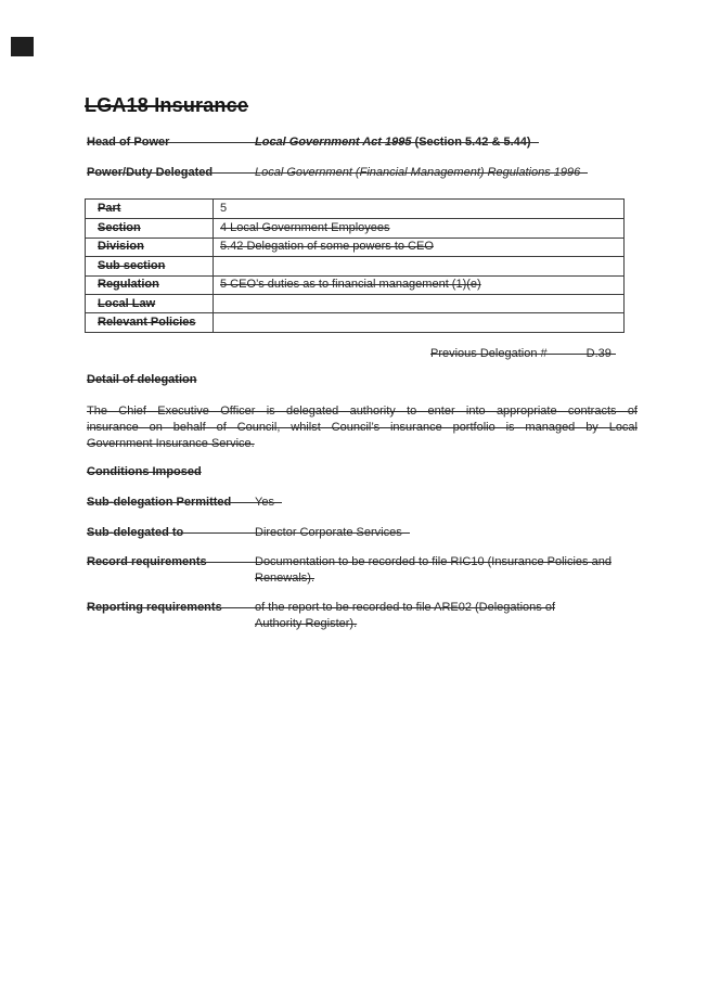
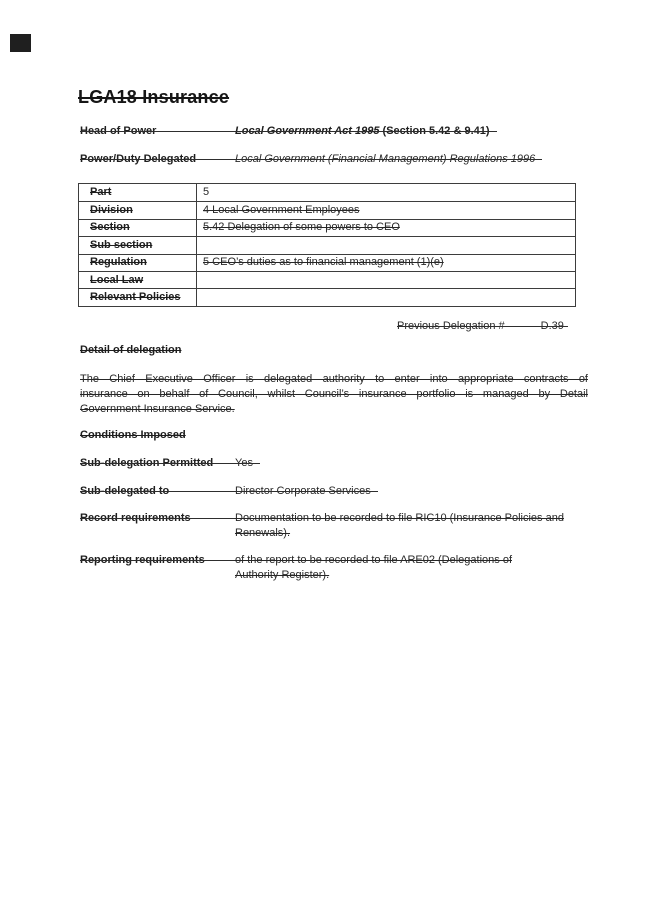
  LGA18 Insurance
  Head of Power
- Local Government Act 1995 (Section 5.42 & 5.44)
+ Local Government Act 1995 (Section 5.42 & 9.41)
  Power/Duty Delegated
  Local Government (Financial Management) Regulations 1996
  Part
  5
- Section
+ Division
  4 Local Government Employees
- Division
+ Section
  5.42 Delegation of some powers to CEO
  Sub section
  Regulation
  5 CEO’s duties as to financial management (1)(e)
  Local Law
  Relevant Policies
  Previous Delegation #
  D.39
  Detail of delegation
  The Chief Executive Officer is delegated authority to enter into appropriate contracts of
- insurance on behalf of Council, whilst Council’s insurance portfolio is managed by Local
+ insurance on behalf of Council, whilst Council’s insurance portfolio is managed by Detail
  Government Insurance Service.
  Conditions Imposed
  Sub-delegation Permitted
  Yes
  Sub-delegated to
  Director Corporate Services
  Record requirements
  Documentation to be recorded to file RIC10 (Insurance Policies and
  Renewals).
  Reporting requirements
  of the report to be recorded to file ARE02 (Delegations of
  Authority Register).
